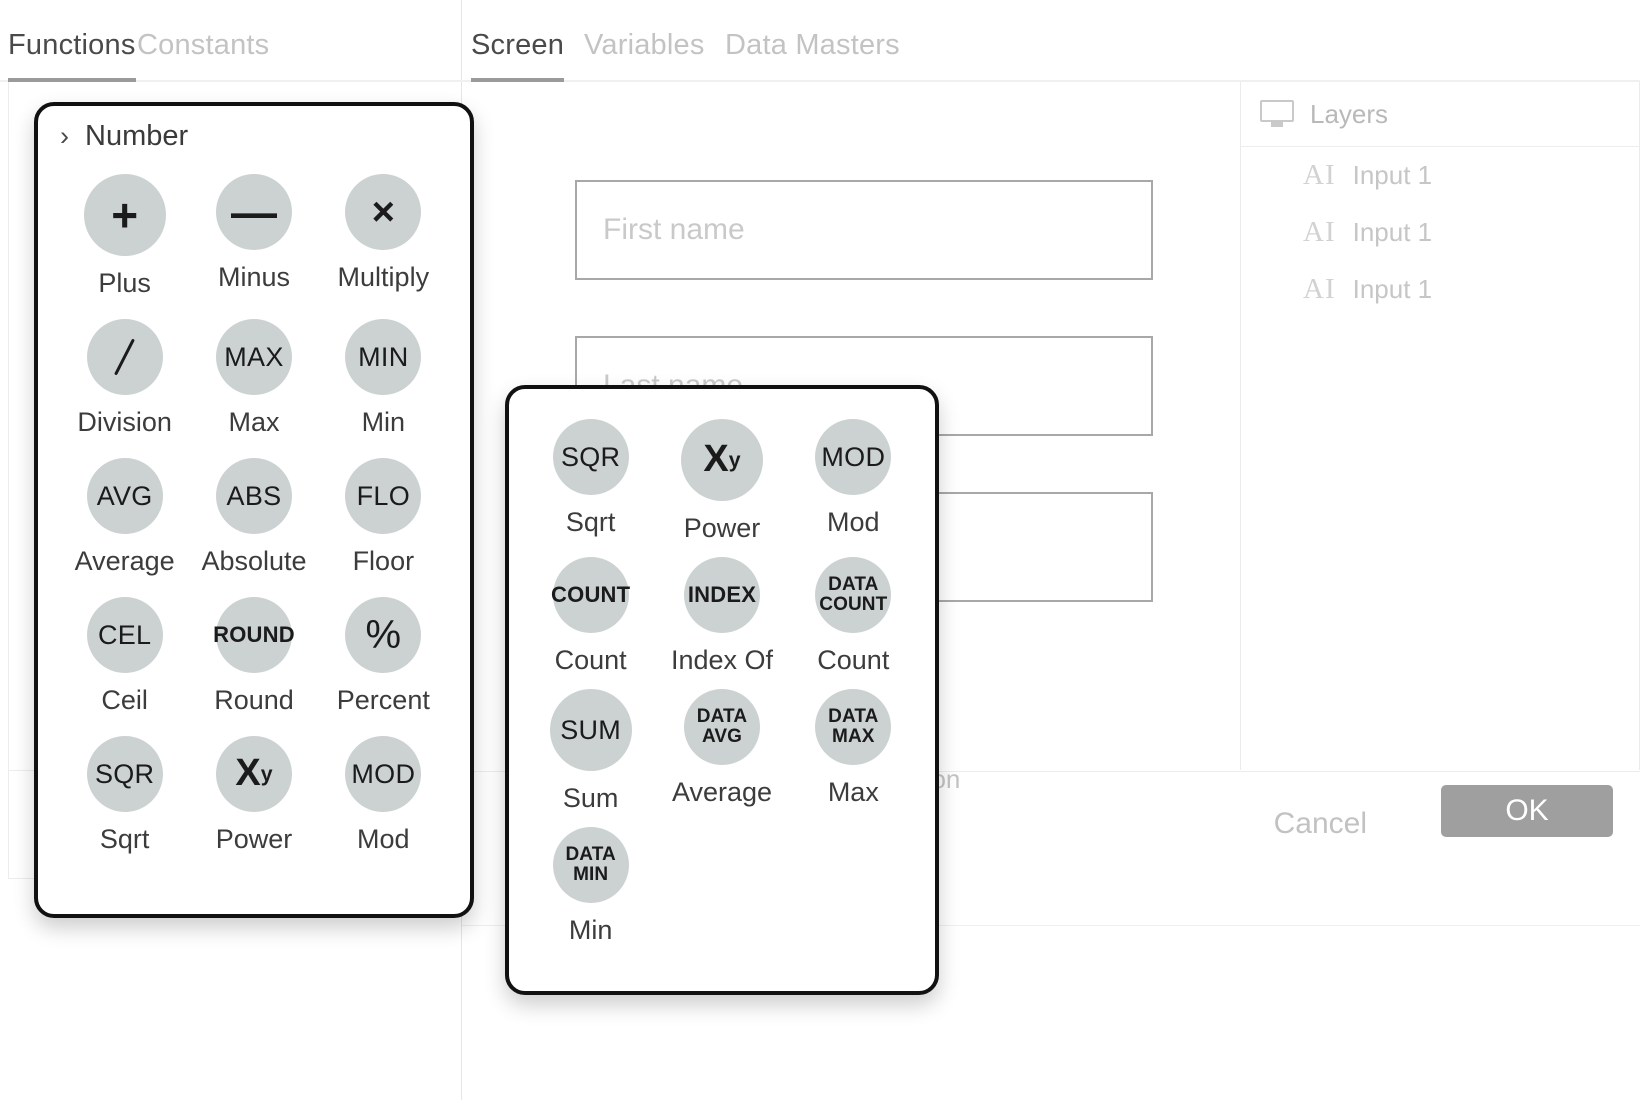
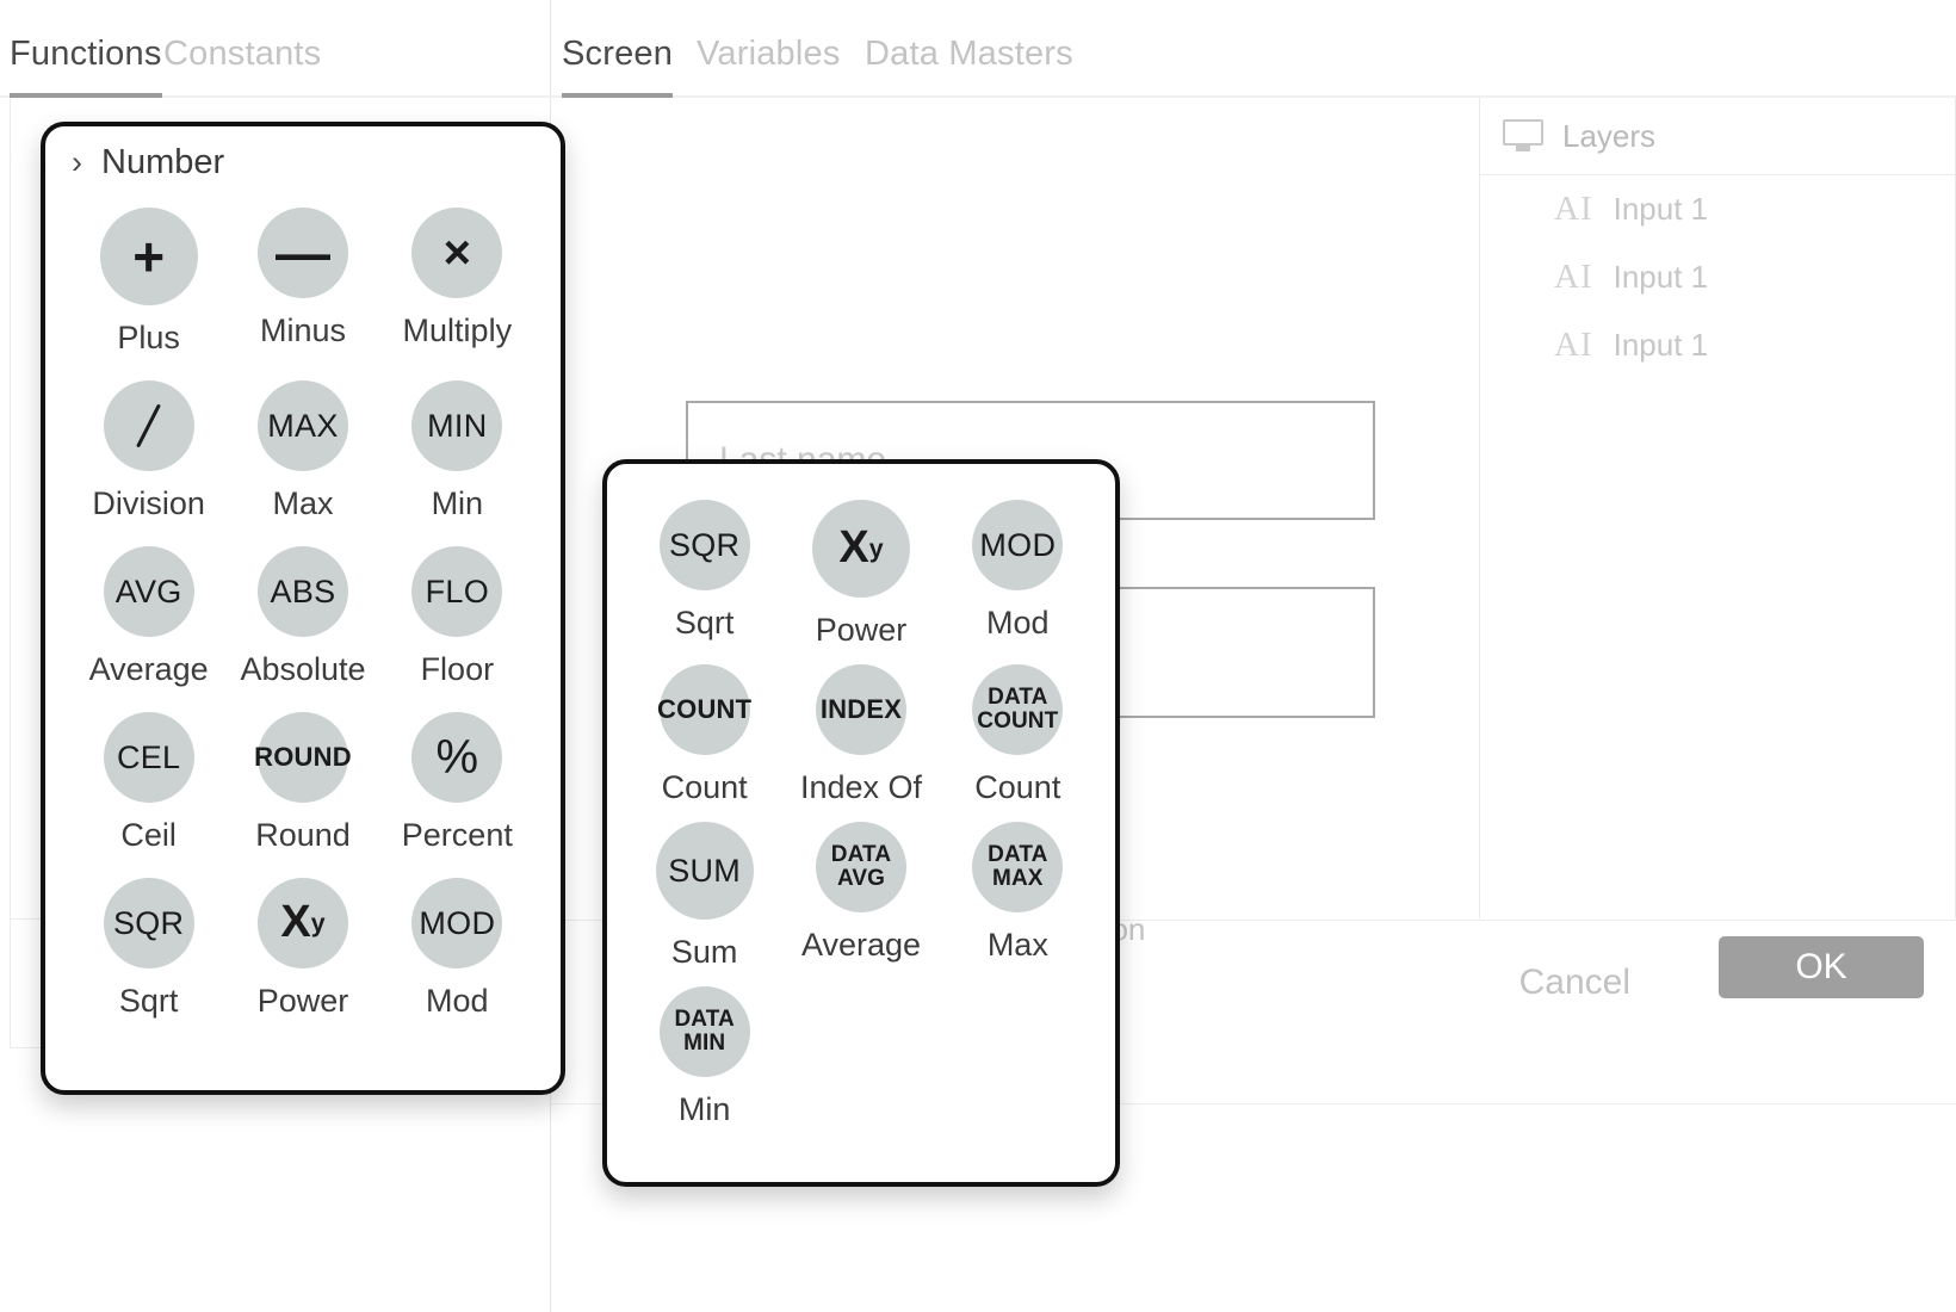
  Functions
  Constants
  Screen
  Variables
  Data Masters
- First name
  Layers
  AI
  Input 1
  AI
  Input 1
  AI
  Input 1
  Cancel
  OK
  ›
  Number
  +
  Plus
  —
  Minus
  ×
  Multiply
  Division
  MAX
  Max
  MIN
  Min
  AVG
  Average
  ABS
  Absolute
  FLO
  Floor
  CEL
  Ceil
  ROUND
  Round
  %
  Percent
  SQR
  Sqrt
  X
  y
  Power
  MOD
  Mod
  SQR
  Sqrt
  X
  y
  Power
  MOD
  Mod
  COUNT
  Count
  INDEX
  Index Of
  DATA
  COUNT
  Count
  SUM
  Sum
  DATA
  AVG
  Average
  DATA
  MAX
  Max
  DATA
  MIN
  Min
